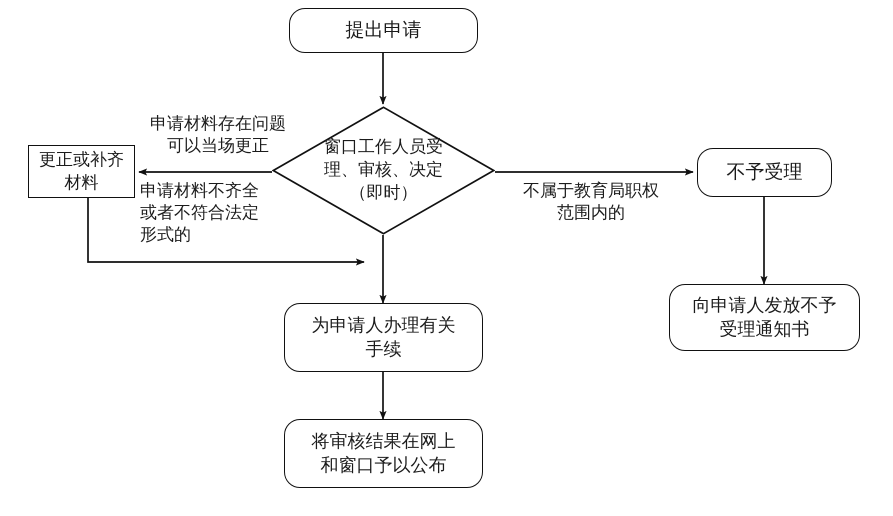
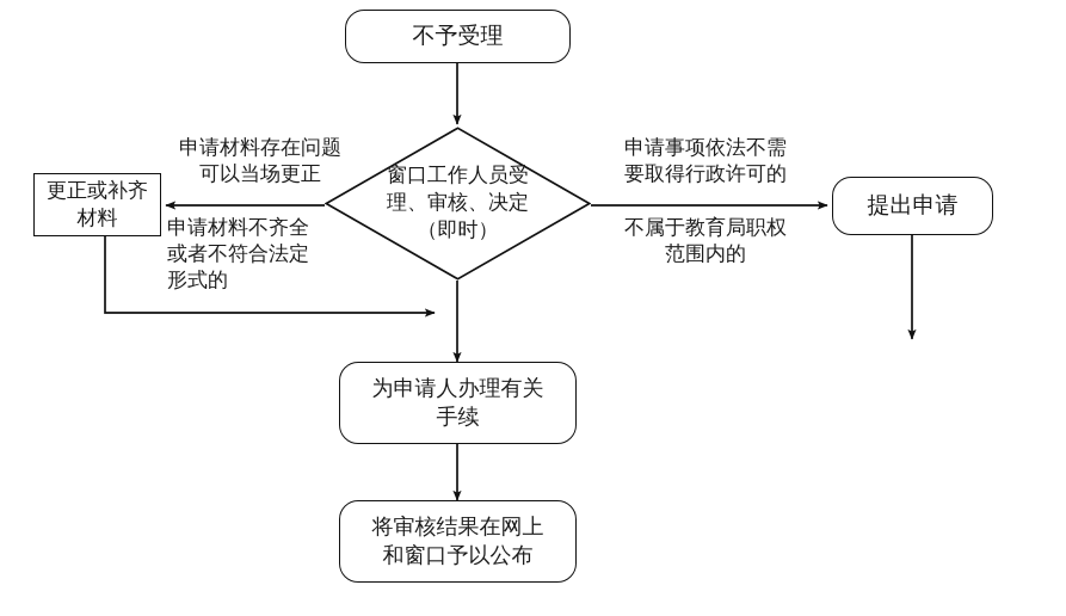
- 提出申请
+ 不予受理
  窗口工作人员受
  理、审核、决定
  （即时）
  更正或补齐
  材料
- 不予受理
+ 提出申请
- 向申请人发放不予
- 受理通知书
  为申请人办理有关
  手续
  将审核结果在网上
  和窗口予以公布
  申请材料存在问题
  可以当场更正
  申请材料不齐全
  或者不符合法定
  形式的
+ 申请事项依法不需
+ 要取得行政许可的
  不属于教育局职权
  范围内的
